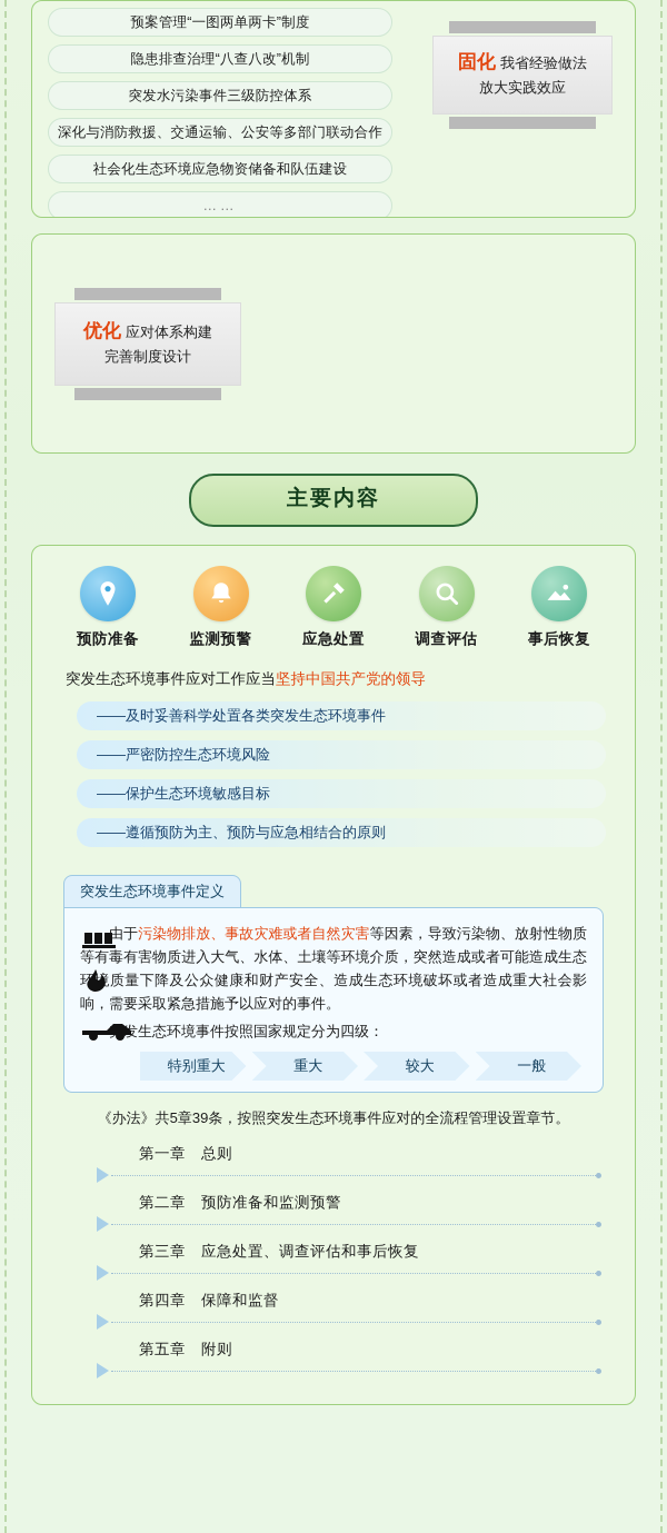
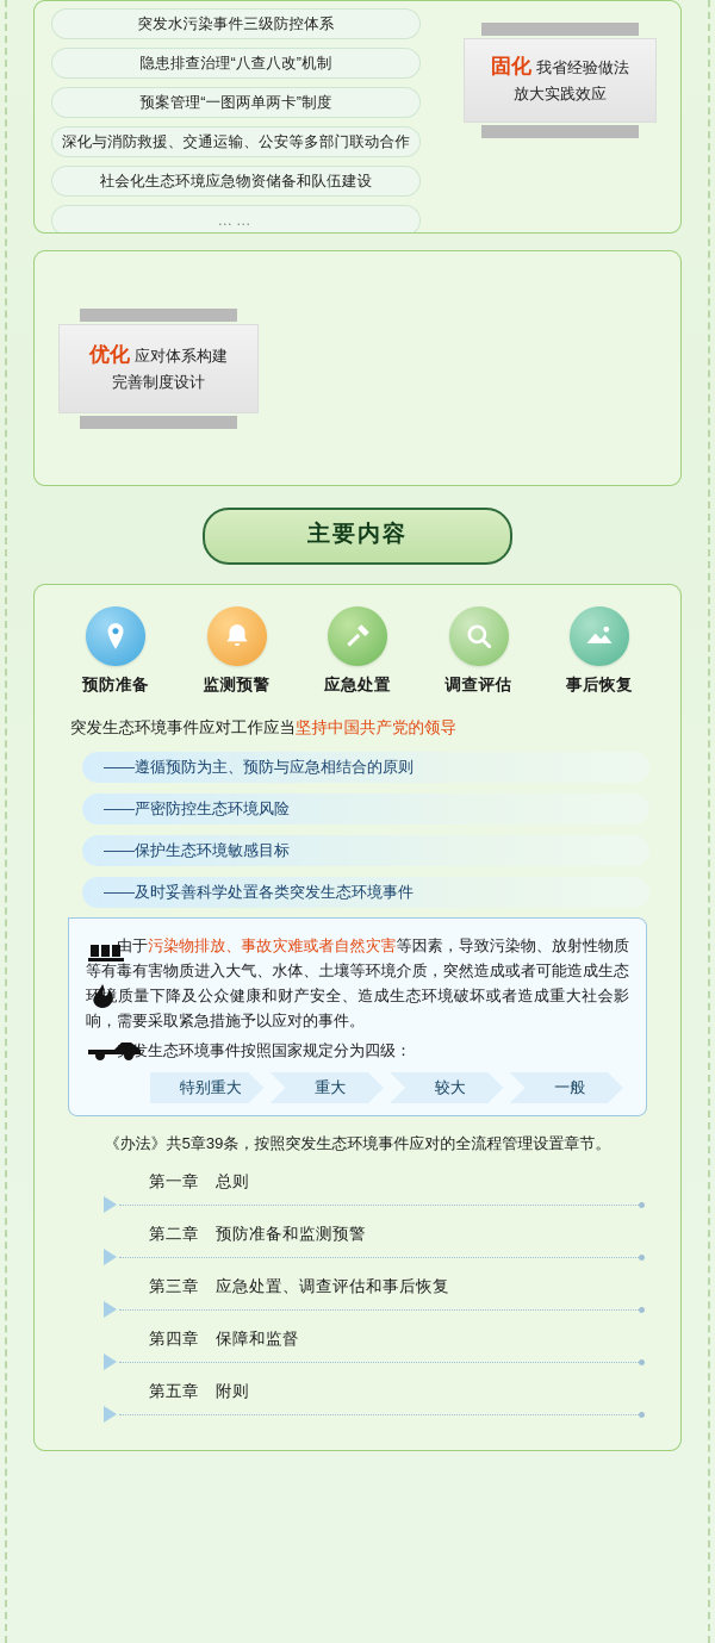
- 预案管理“一图两单两卡”制度
+ 突发水污染事件三级防控体系
  隐患排查治理“八查八改”机制
- 突发水污染事件三级防控体系
+ 预案管理“一图两单两卡”制度
  深化与消防救援、交通运输、公安等多部门联动合作
  社会化生态环境应急物资储备和队伍建设
  ……
  固化 我省经验做法
  放大实践效应
  优化 应对体系构建
  完善制度设计
  主要内容
  预防准备
  监测预警
  应急处置
  调查评估
  事后恢复
  突发生态环境事件应对工作应当坚持中国共产党的领导
- ——及时妥善科学处置各类突发生态环境事件
+ ——遵循预防为主、预防与应急相结合的原则
  ——严密防控生态环境风险
  ——保护生态环境敏感目标
- ——遵循预防为主、预防与应急相结合的原则
+ ——及时妥善科学处置各类突发生态环境事件
- 突发生态环境事件定义
  由于污染物排放、事故灾难或者自然灾害等因素，导致污染物、放射性物质等有毒有害物质进入大气、水体、土壤等环境介质，突然造成或者可能造成生态环质量下降及公众健康和财产安全、造成生态环境破坏或者造成重大社会影响，需要采取紧急措施予以应对的事件。
  生态环境事件按照国家规定分为四级：
  特别重大
  重大
  较大
  一般
  《办法》共5章39条，按照突发生态环境事件应对的全流程管理设置章节。
  第一章 总则
  第二章 预防准备和监测预警
  第三章 应急处置、调查评估和事后恢复
  第四章 保障和监督
  第五章 附则
